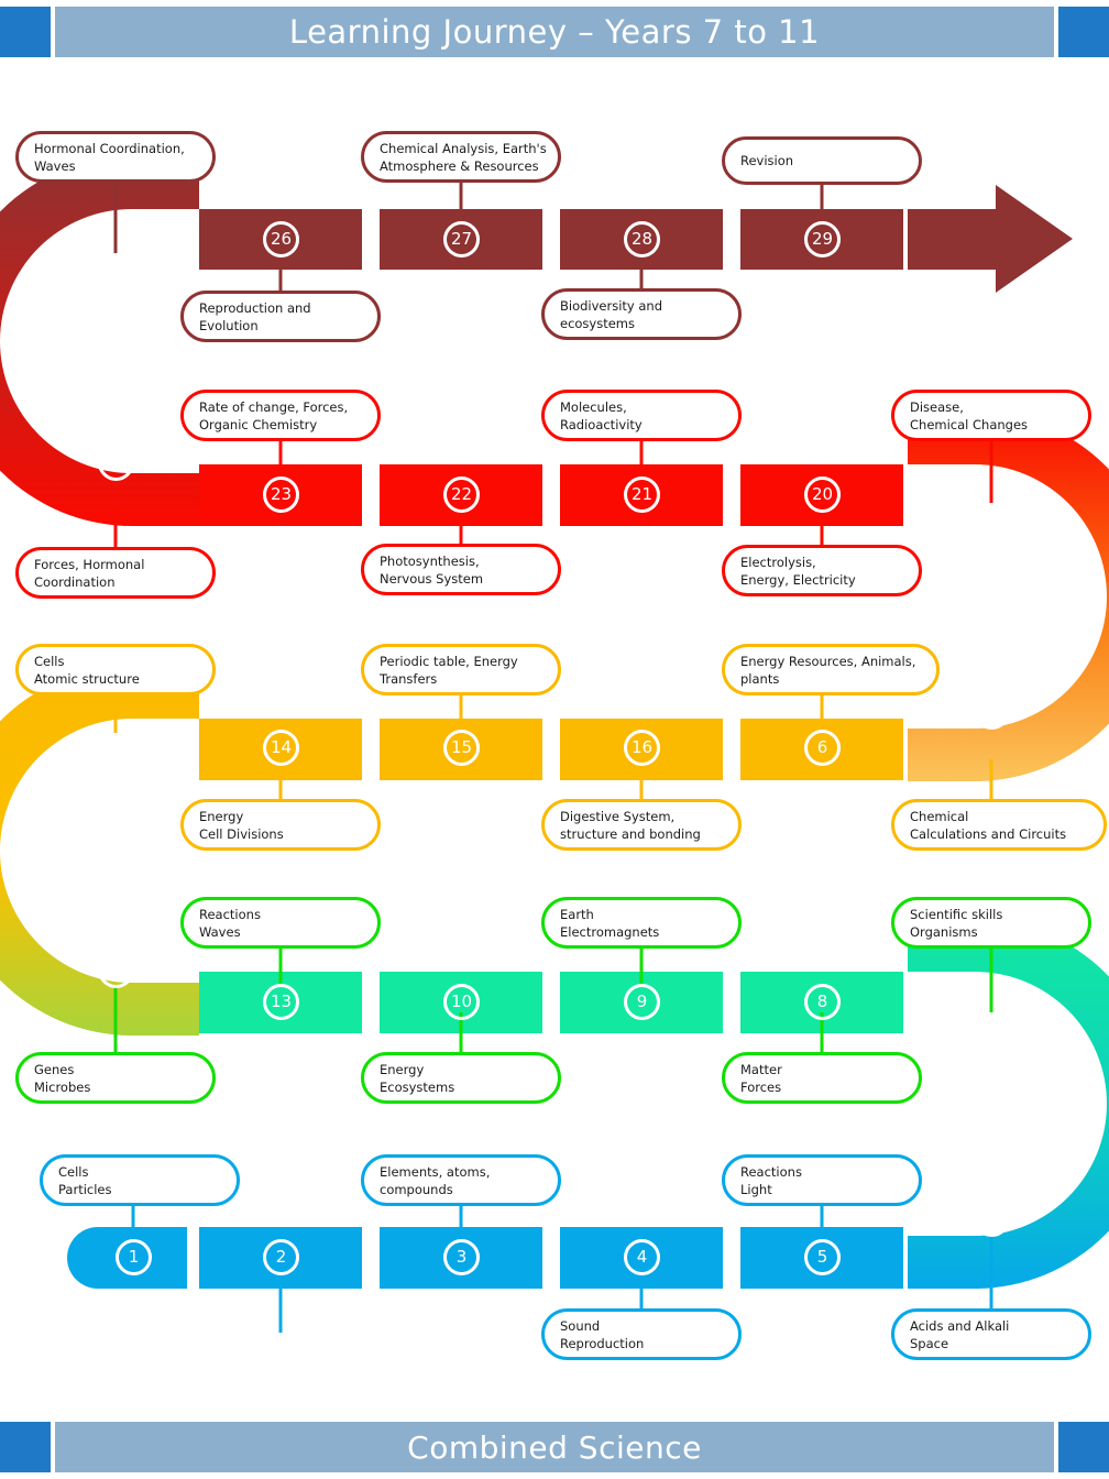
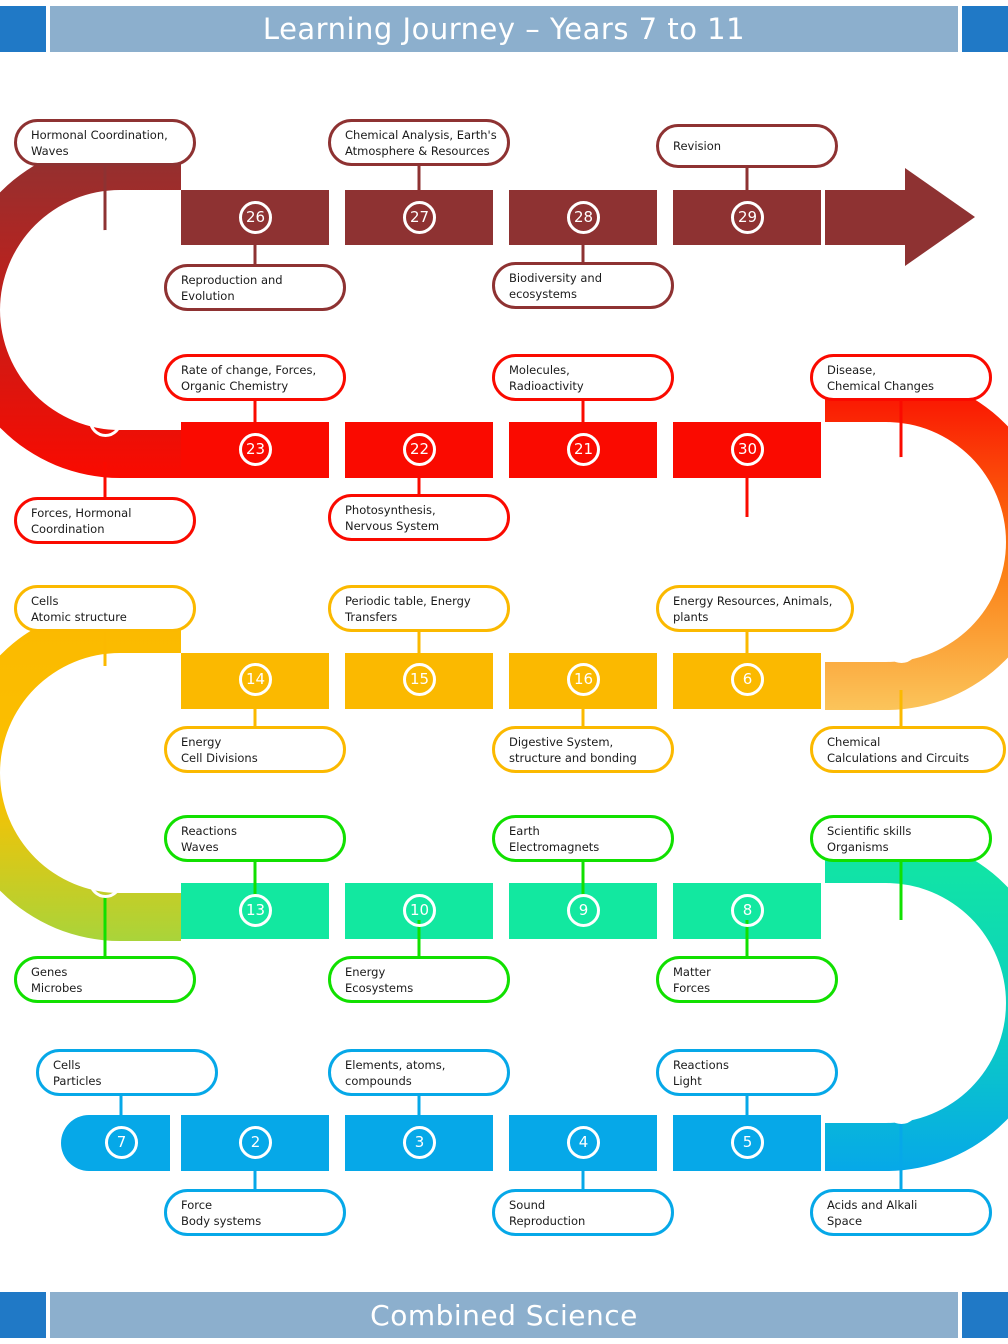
  Learning Journey – Years 7 to 11
  26
  27
  28
  29
  24
  23
  22
  21
- 20
+ 30
  14
  15
  16
  6
  12
  13
  10
  9
  8
- 1
+ 7
  2
  3
  4
  5
  Hormonal Coordination,
  Waves
  Reproduction and
  Evolution
  Chemical Analysis, Earth's
  Atmosphere & Resources
  Biodiversity and
  ecosystems
  Revision
  Forces, Hormonal
  Coordination
  Rate of change, Forces,
  Organic Chemistry
  Photosynthesis,
  Nervous System
  Molecules,
  Radioactivity
- Electrolysis,
- Energy, Electricity
  Disease,
  Chemical Changes
  Cells
  Atomic structure
  Energy
  Cell Divisions
  Periodic table, Energy
  Transfers
  Digestive System,
  structure and bonding
  Energy Resources, Animals,
  plants
  Chemical
  Calculations and Circuits
  Genes
  Microbes
  Reactions
  Waves
  Energy
  Ecosystems
  Earth
  Electromagnets
  Matter
  Forces
  Scientific skills
  Organisms
  Cells
  Particles
+ Force
+ Body systems
  Elements, atoms,
  compounds
  Sound
  Reproduction
  Reactions
  Light
  Acids and Alkali
  Space
  Combined Science
